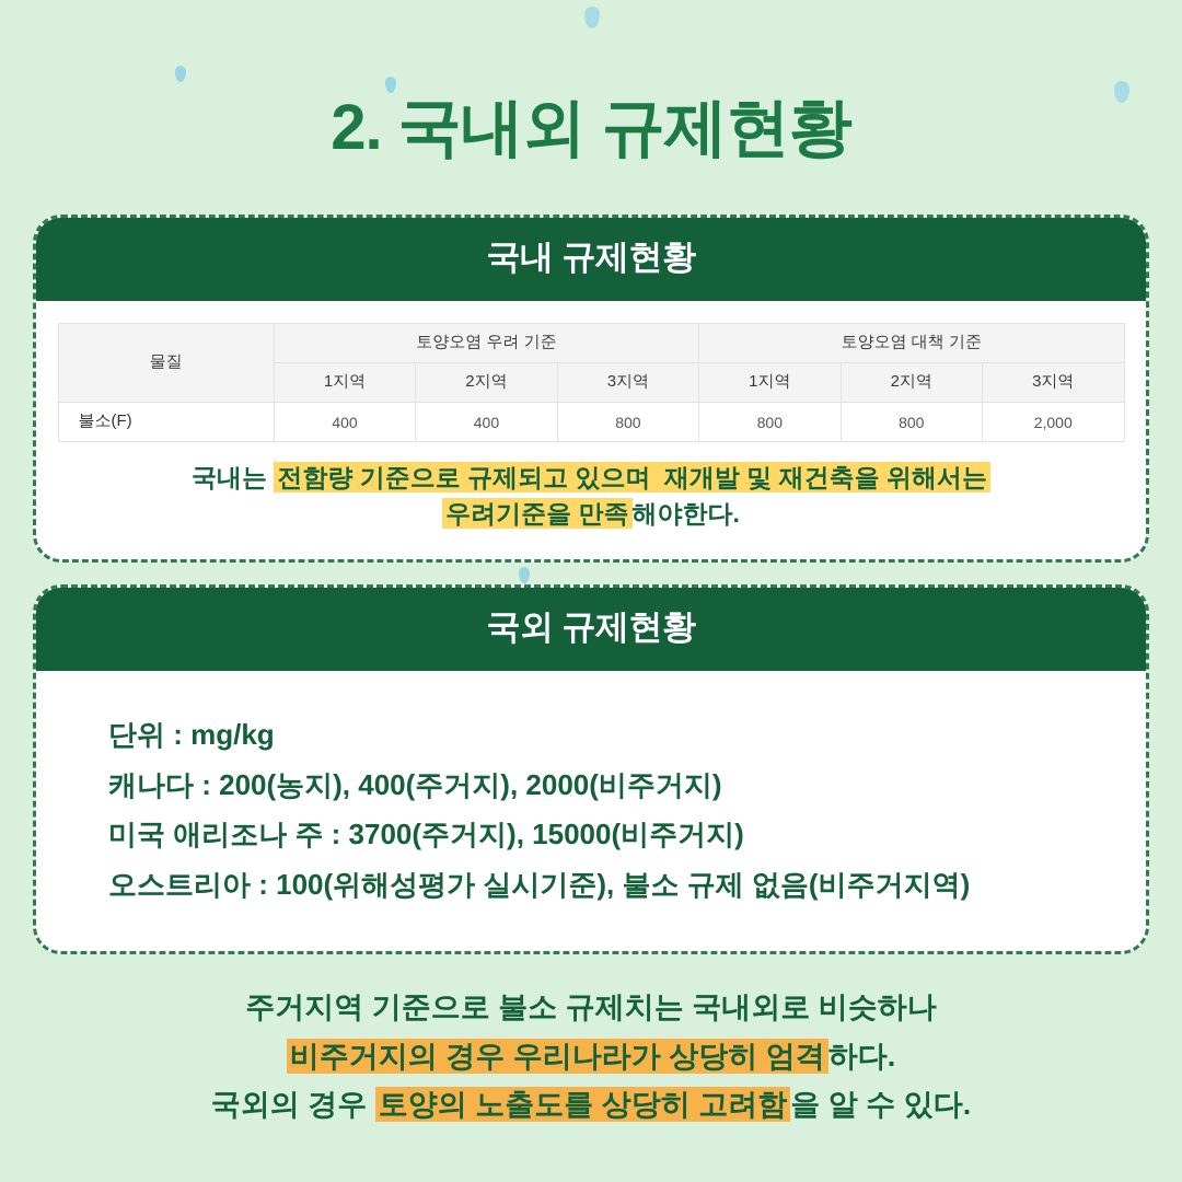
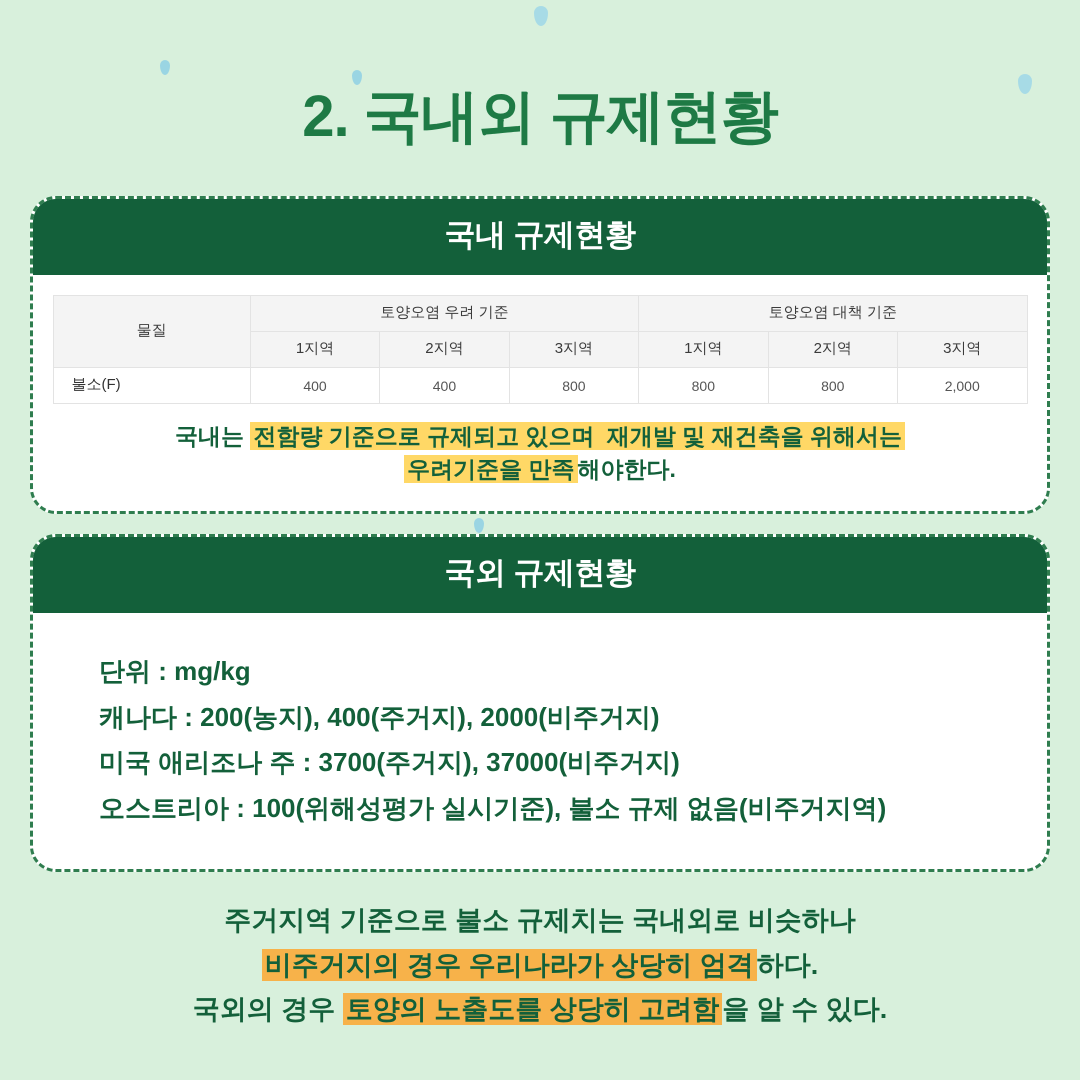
  2. 국내외 규제현황
  국내 규제현황
  물질	토양오염 우려 기준	토양오염 대책 기준
  1지역	2지역	3지역	1지역	2지역	3지역
  불소(F)	400	400	800	800	800	2,000
  국내는 전함량 기준으로 규제되고 있으며 재개발 및 재건축을 위해서는
  우려기준을 만족해야한다.
  국외 규제현황
  단위 : mg/kg
  캐나다 : 200(농지), 400(주거지), 2000(비주거지)
- 미국 애리조나 주 : 3700(주거지), 15000(비주거지)
+ 미국 애리조나 주 : 3700(주거지), 37000(비주거지)
  오스트리아 : 100(위해성평가 실시기준), 불소 규제 없음(비주거지역)
  주거지역 기준으로 불소 규제치는 국내외로 비슷하나
  비주거지의 경우 우리나라가 상당히 엄격하다.
  국외의 경우 토양의 노출도를 상당히 고려함을 알 수 있다.
